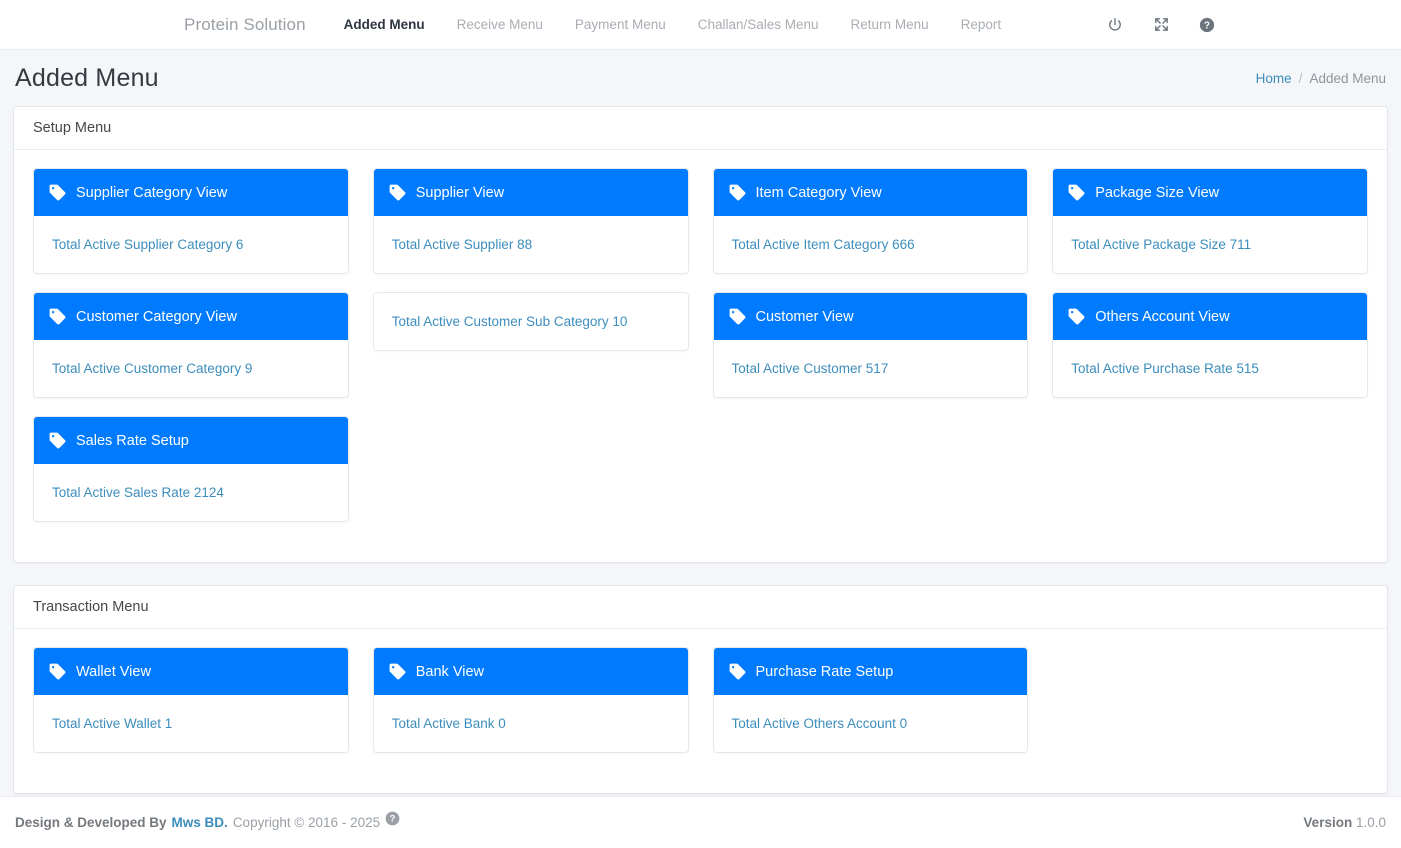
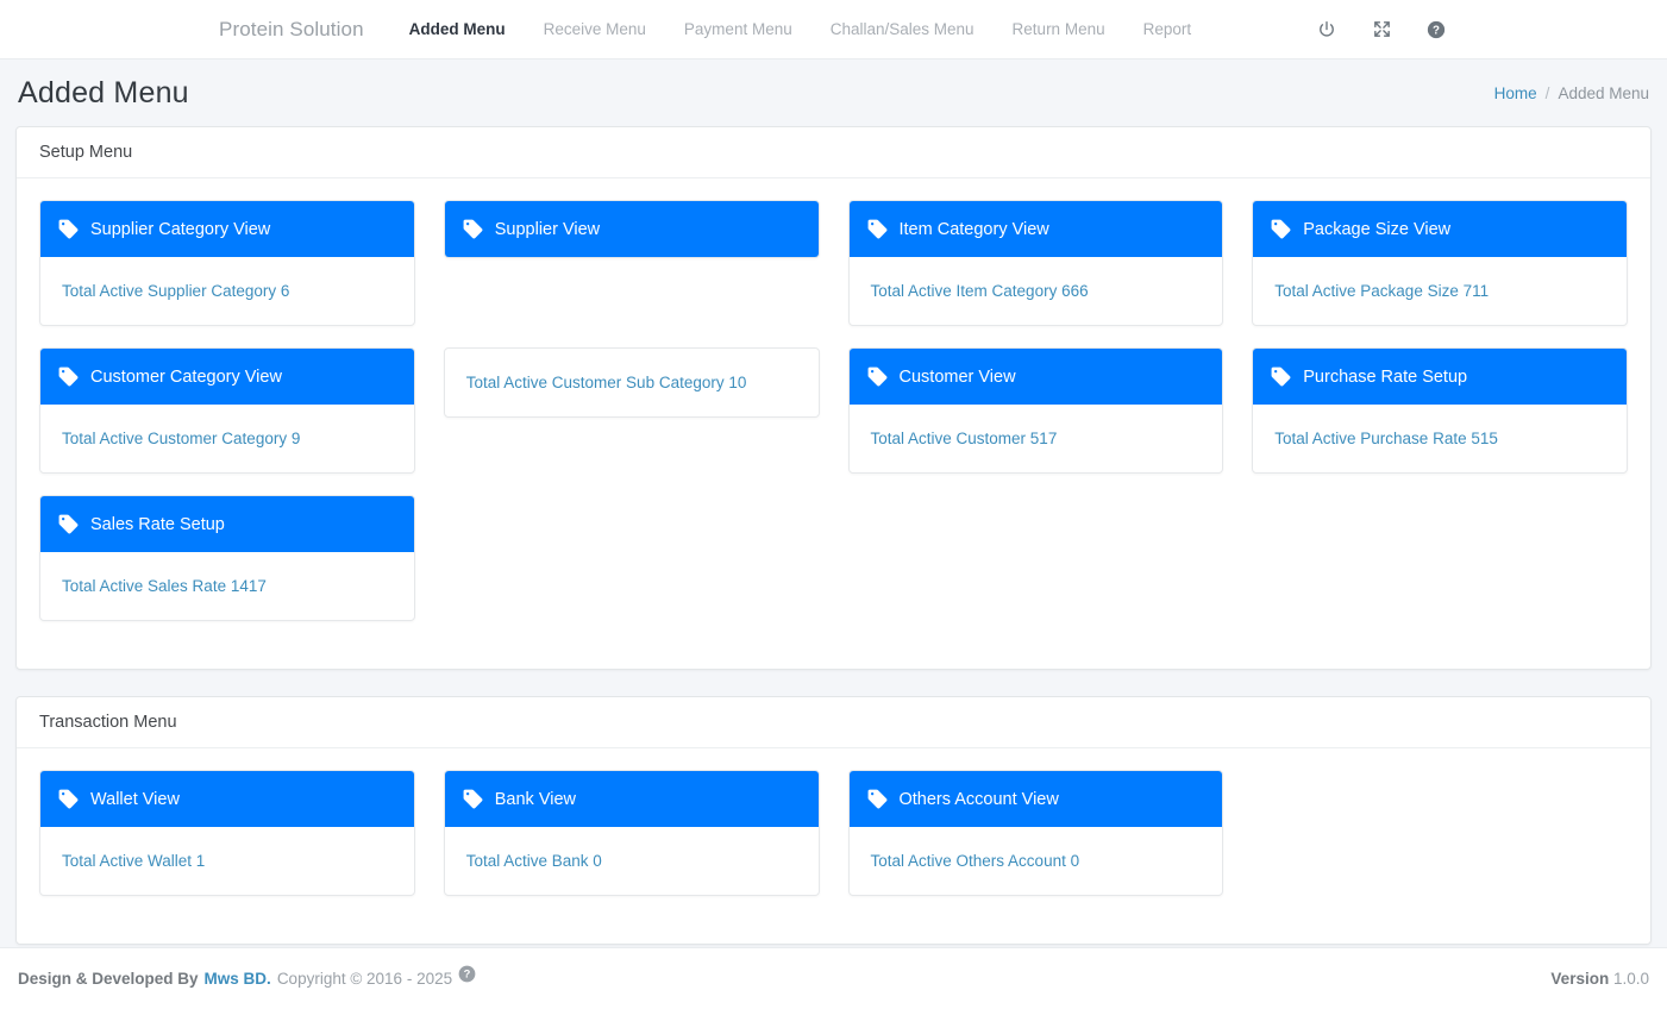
  Protein Solution
  Added Menu
  Receive Menu
  Payment Menu
  Challan/Sales Menu
  Return Menu
  Report
  ?
  Added Menu
  Home
  /
  Added Menu
  Setup Menu
  Supplier Category View
  Total Active Supplier Category 6
  Supplier View
- Total Active Supplier 88
  Item Category View
  Total Active Item Category 666
  Package Size View
  Total Active Package Size 711
  Customer Category View
  Total Active Customer Category 9
  Total Active Customer Sub Category 10
  Customer View
  Total Active Customer 517
- Others Account View
+ Purchase Rate Setup
  Total Active Purchase Rate 515
  Sales Rate Setup
- Total Active Sales Rate 2124
+ Total Active Sales Rate 1417
  Transaction Menu
  Wallet View
  Total Active Wallet 1
  Bank View
  Total Active Bank 0
- Purchase Rate Setup
+ Others Account View
  Total Active Others Account 0
  Design & Developed By
  Mws BD.
  Copyright © 2016 - 2025
  ?
  Version 1.0.0
